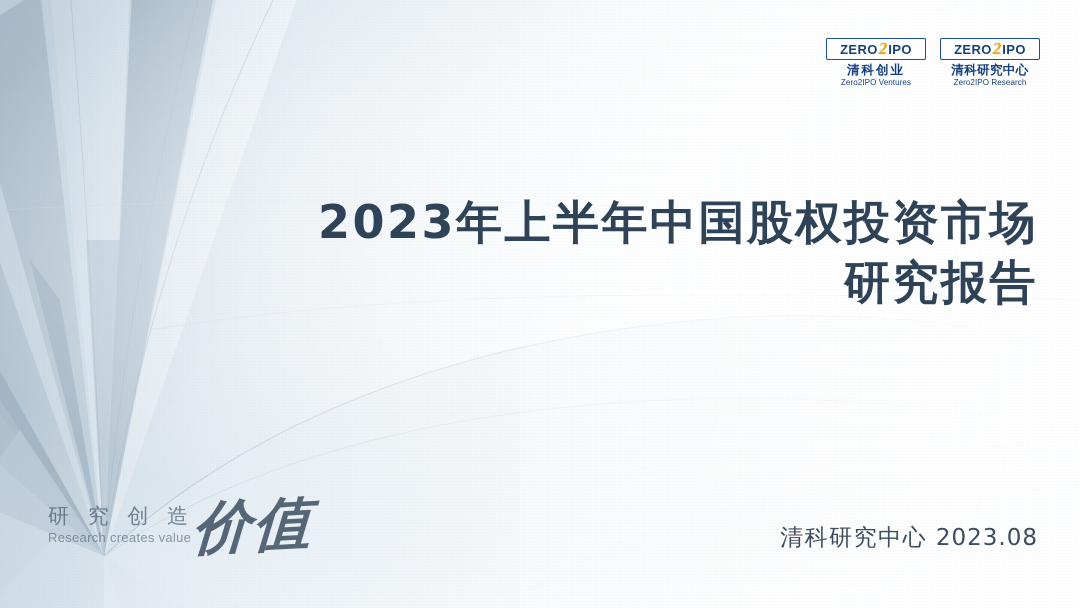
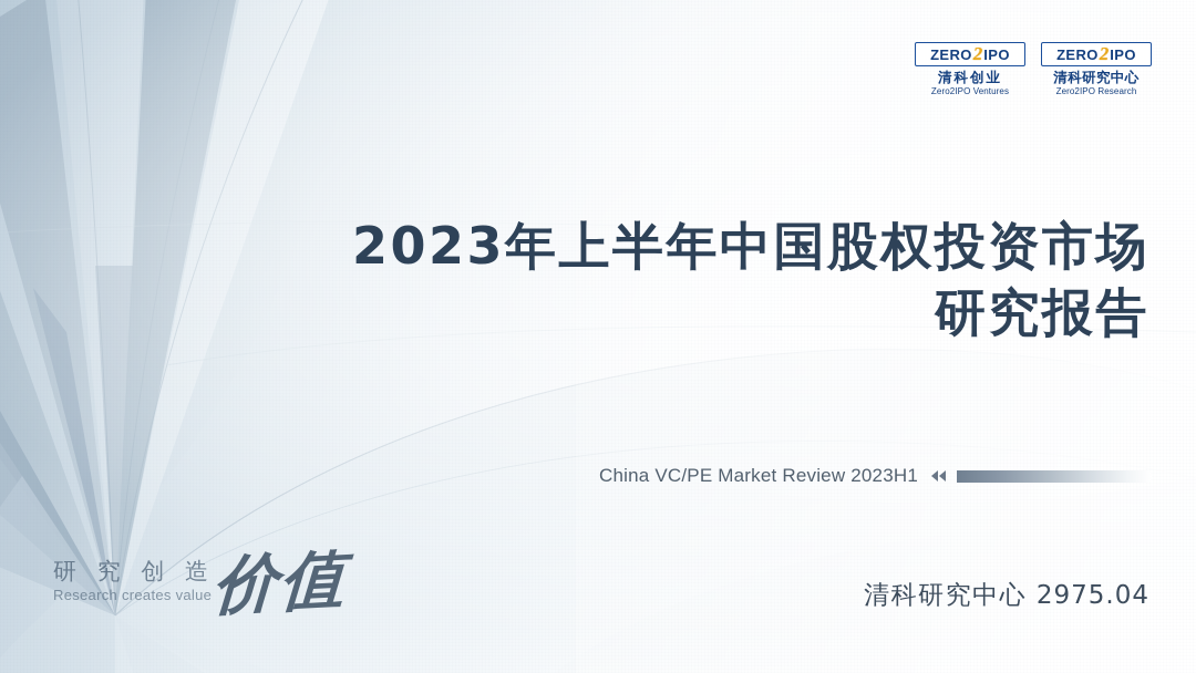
  ZERO
  2
  IPO
  清科创业
  Zero2IPO Ventures
  ZERO
  2
  IPO
  清科研究中心
  Zero2IPO Research
  2023年上半年中国股权投资市场
  研究报告
+ China VC/PE Market Review 2023H1
- 清科研究中心 2023.08
+ 清科研究中心 2975.04
  研 究 创 造
  Research creates value
